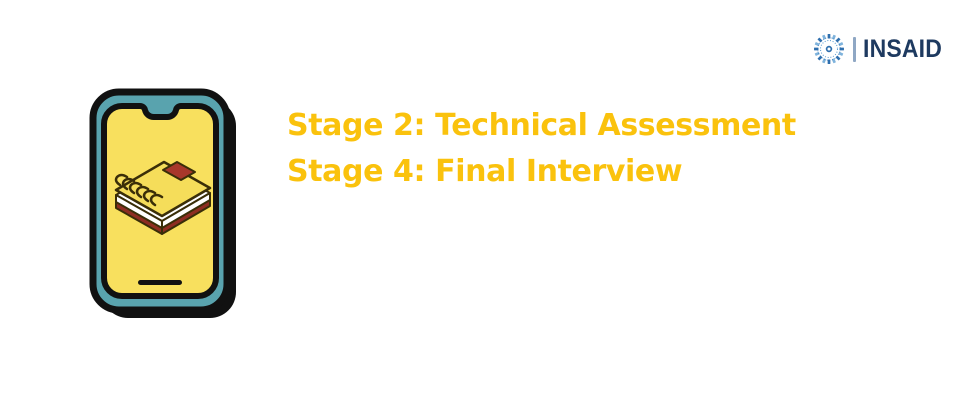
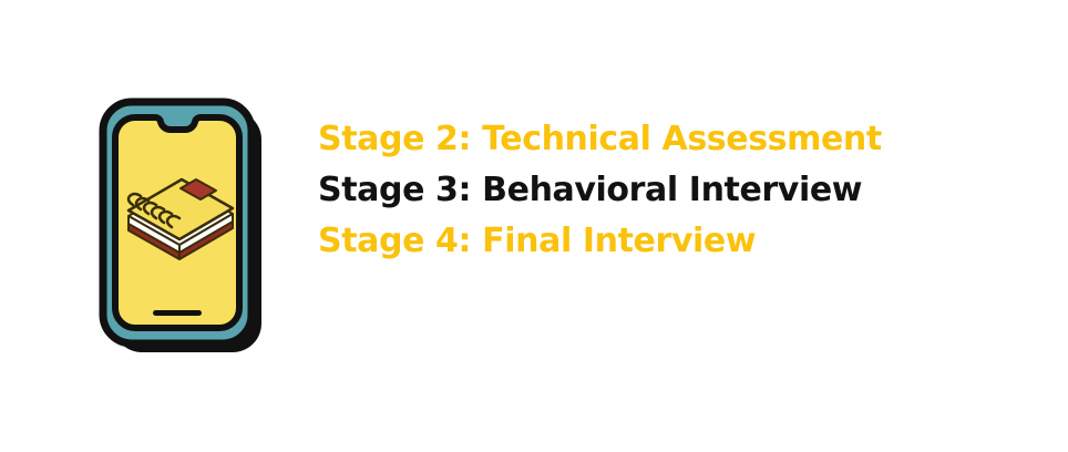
- INSAID
  Stage 2: Technical Assessment
+ Stage 3: Behavioral Interview
  Stage 4: Final Interview
